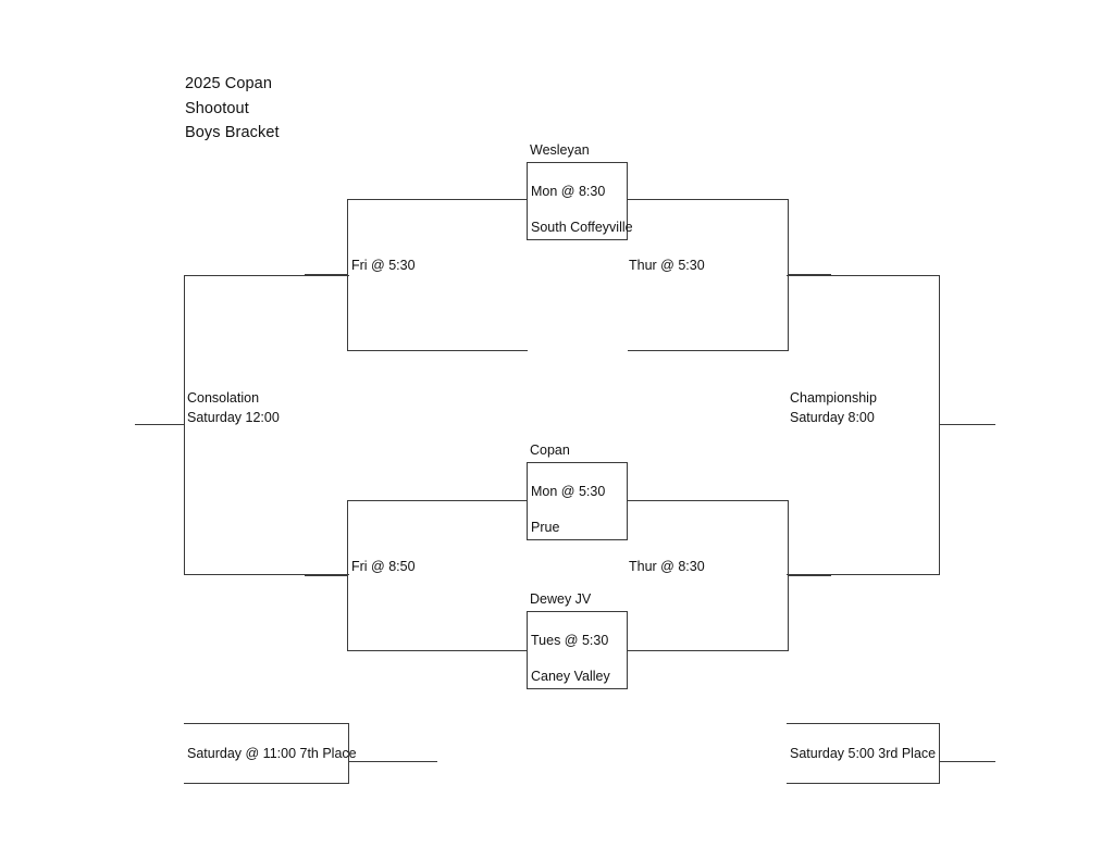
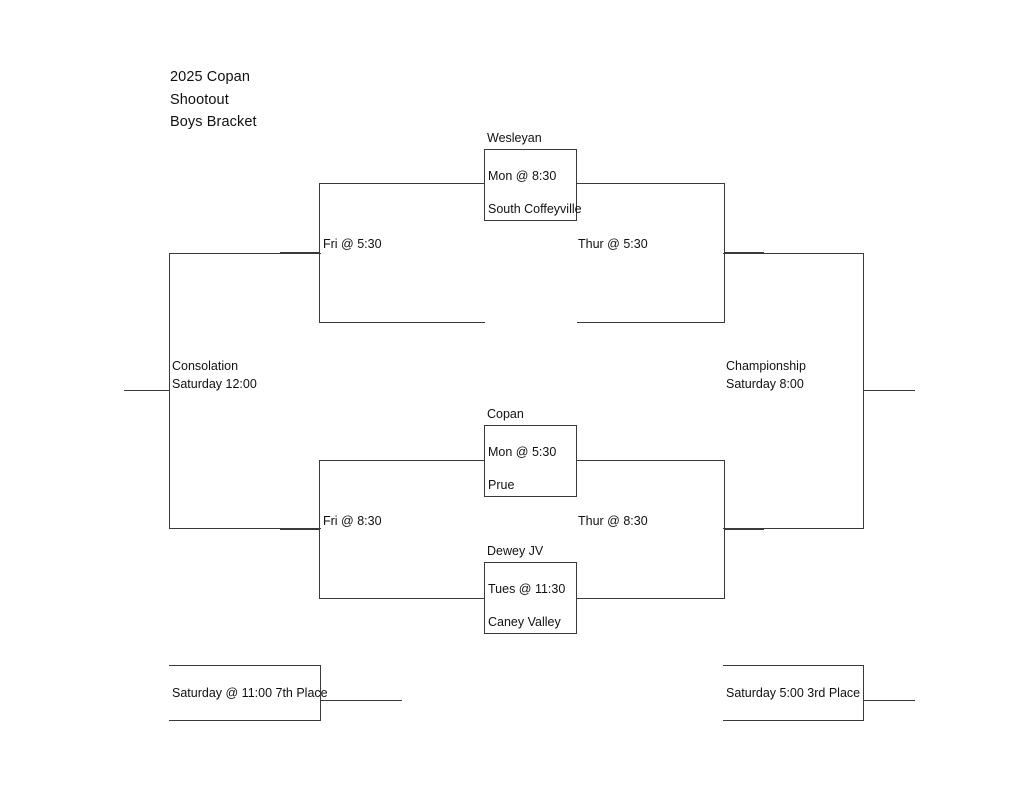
  2025 Copan
  Shootout
  Boys Bracket
  Wesleyan
  Mon @ 8:30
  South Coffeyville
  Copan
  Mon @ 5:30
  Prue
  Dewey JV
- Tues @ 5:30
+ Tues @ 11:30
  Caney Valley
  Fri @ 5:30
  Thur @ 5:30
- Fri @ 8:50
+ Fri @ 8:30
  Thur @ 8:30
  Consolation
  Saturday 12:00
  Championship
  Saturday 8:00
  Saturday @ 11:00 7th Place
  Saturday 5:00 3rd Place
